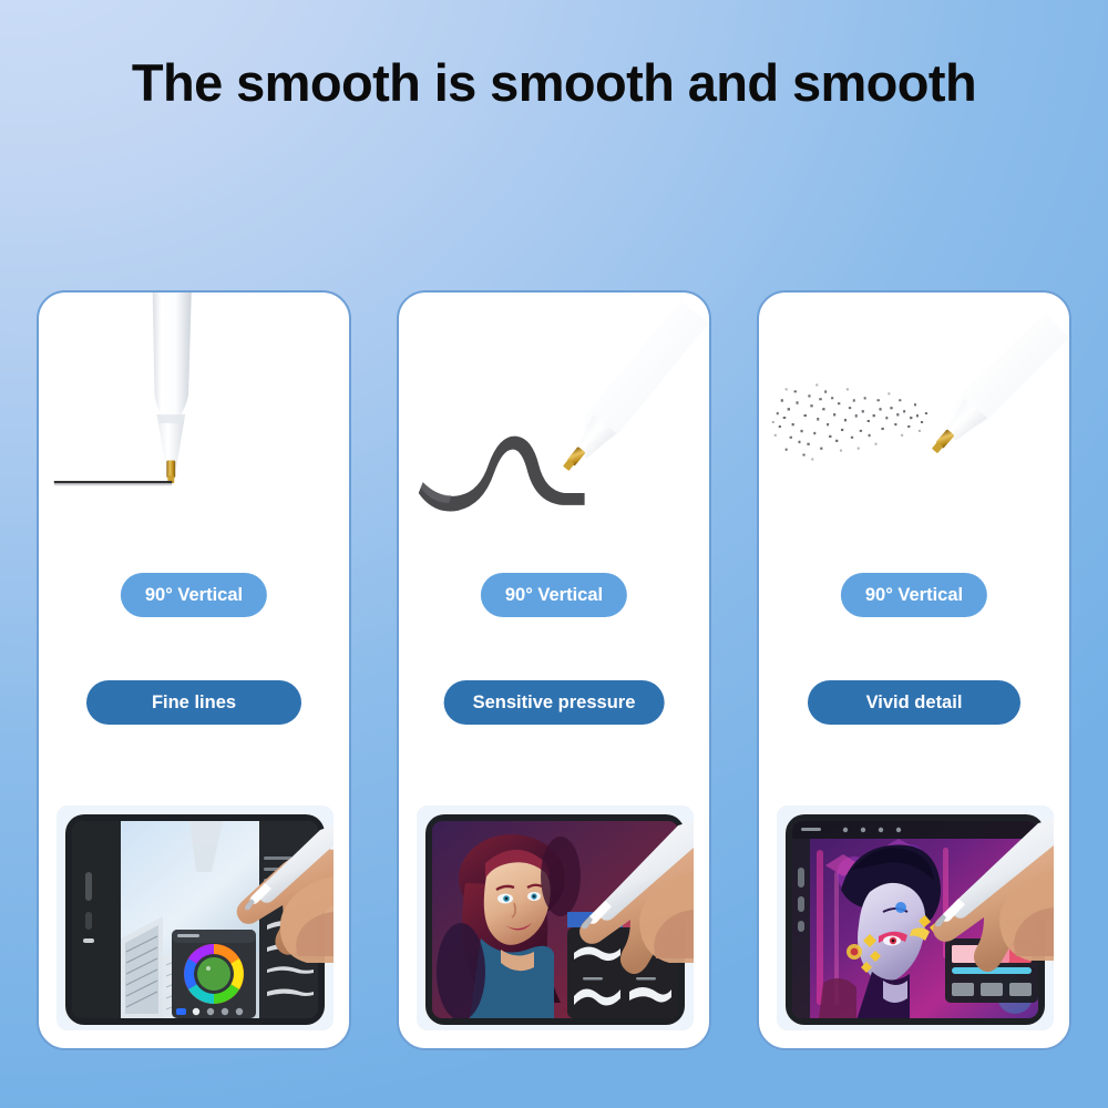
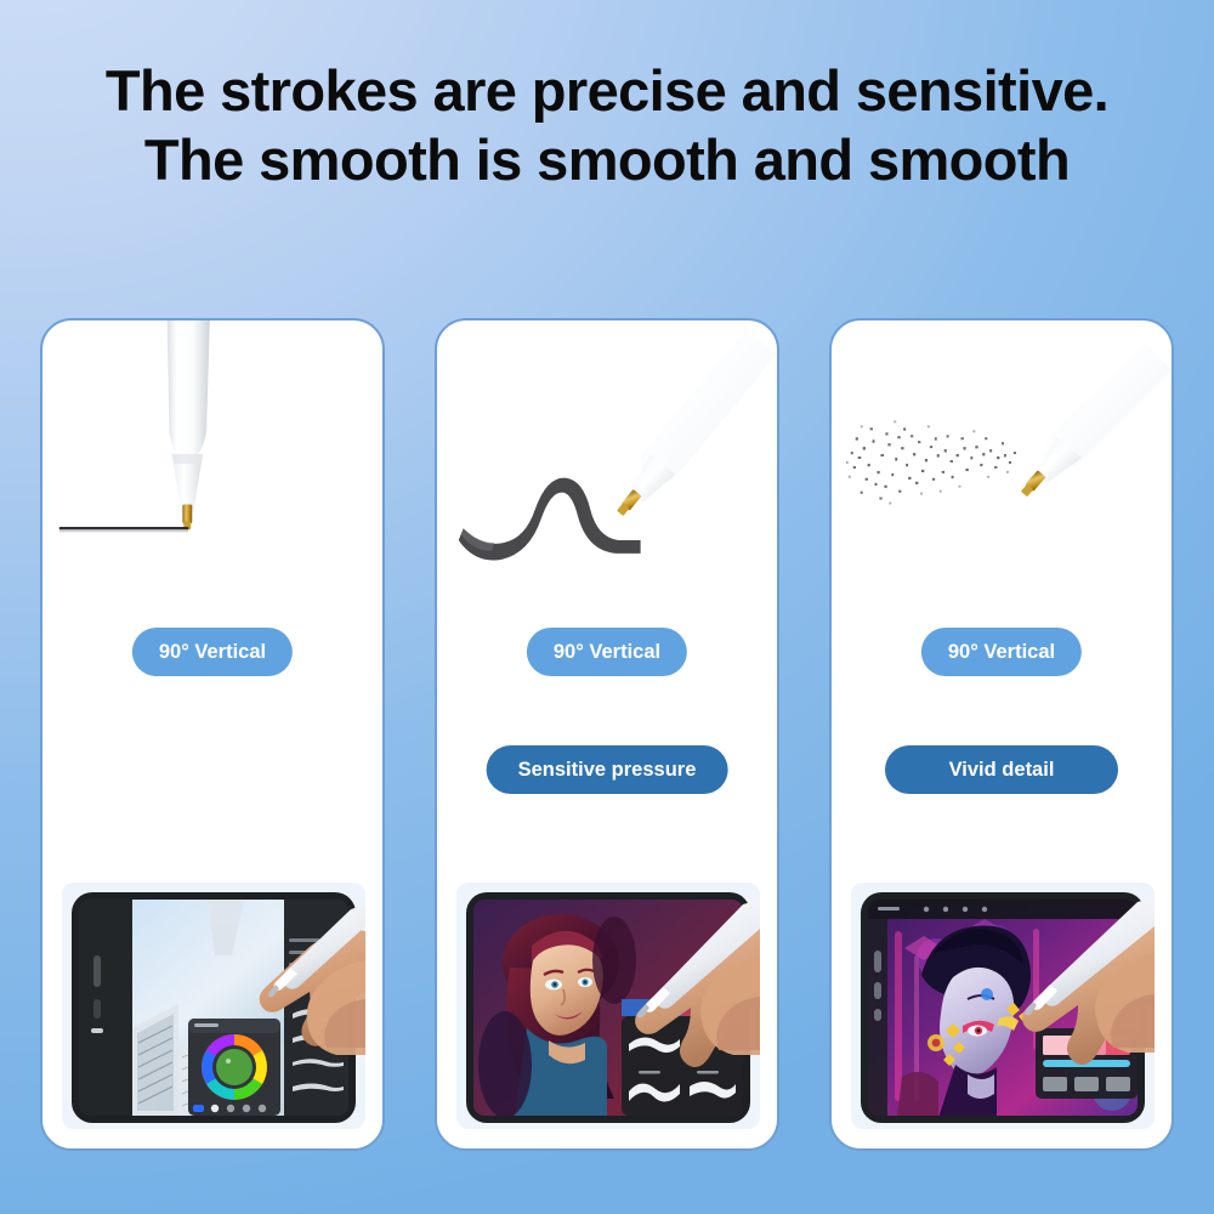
+ The strokes are precise and sensitive.
  The smooth is smooth and smooth
  90° Vertical
- Fine lines
  90° Vertical
  Sensitive pressure
  90° Vertical
  Vivid detail
